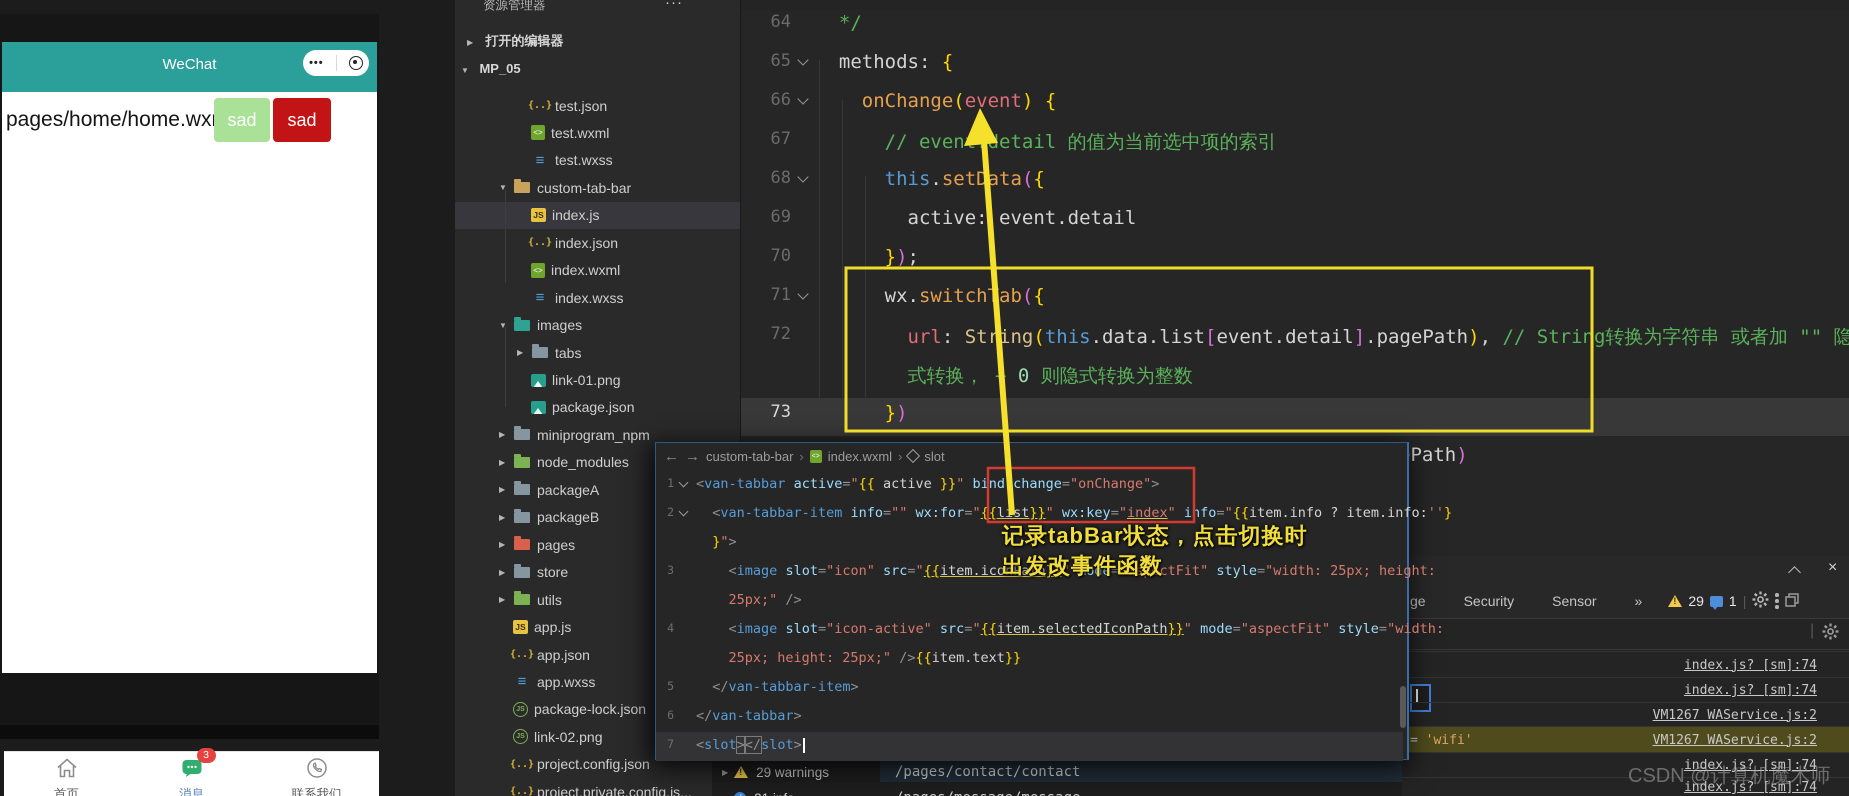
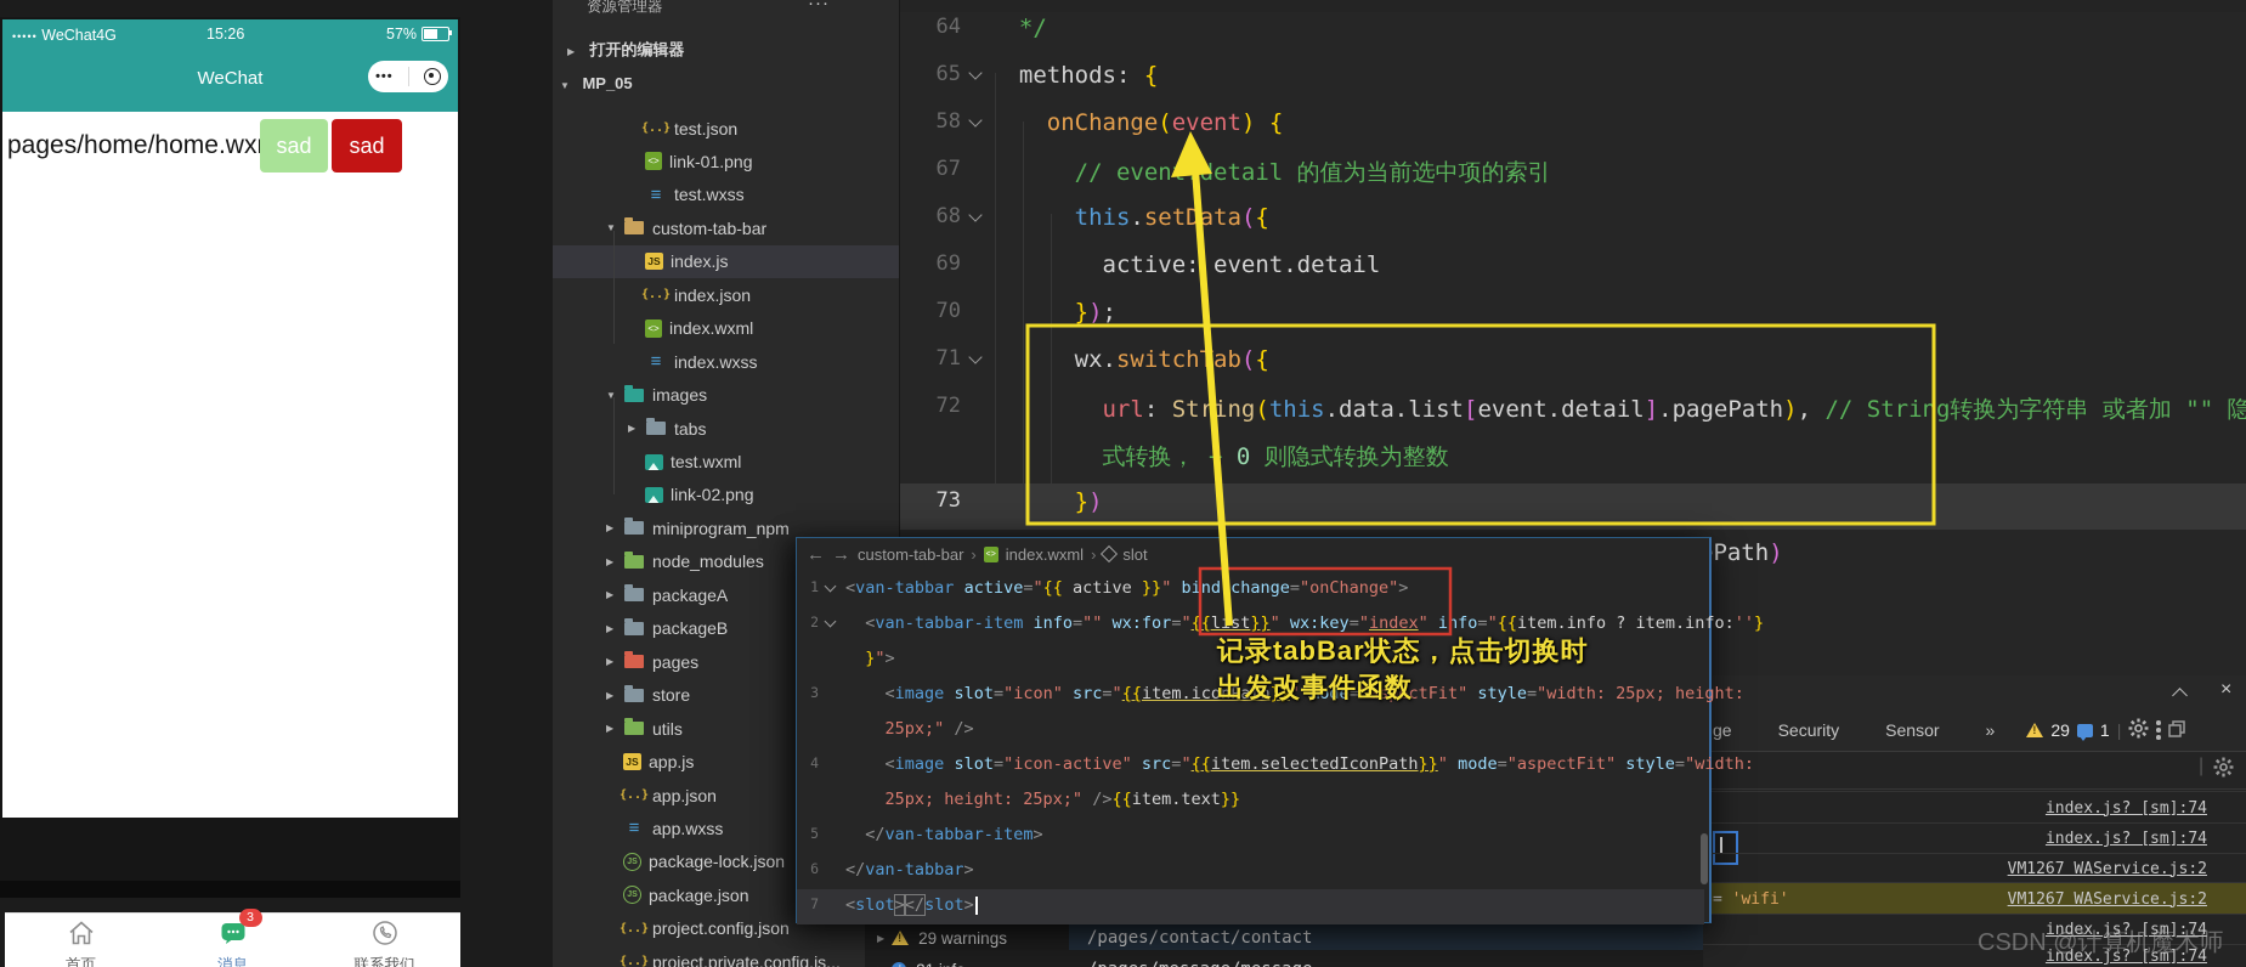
+ ••••• WeChat4G
+ 15:26
+ 57%
  WeChat
  •••
  pages/home/home.wx
  sad
  sad
  首页
  3
  消息
  联系我们
  资源管理器
  ···
  ▶ 打开的编辑器
  ▼ MP_05
  {..
  test.json
  <>
- test.wxml
+ link-01.png
  ≡
  test.wxss
  ▼
  custom-tab-bar
  JS
  index.js
  {..
  index.json
  <>
  index.wxml
  ≡
  index.wxss
  ▼
  images
  ▶
  tabs
- link-01.png
+ test.wxml
- package.json
+ link-02.png
  ▶
  miniprogram_npm
  ▶
  node_modules
  ▶
  packageA
  ▶
  packageB
  ▶
  pages
  ▶
  store
  ▶
  utils
  JS
  app.js
  {..
  app.json
  ≡
  app.wxss
  package-lock.json
- link-02.png
+ package.json
  {..
  project.config.json
  {..
  project.private.config.js...
  64
  */
  65
  methods: {
- 66
+ 58
  onChange(event) {
  67
  // evenetail 的值为当前选中项的索引
  68
  this.setData({
  69
  active: event.detail
  70
  });
  71
  wx.switchab({
  72
  url: String(this.data.list[event.detail].pagePath), // String转换为字符串 或者加 "" 隐
  式转换， 0 则隐式转换为整数
  73
  })
  Path)
  ×
  ge
  Security
  Sensor
  »
  29
  1
  |
  |
  index.js? [sm]:74
  index.js? [sm]:74
  VM1267 WAService.js:2
  = 'wifi'
  VM1267 WAService.js:2
  index.js? [sm]:74
  index.js? [sm]:74
  ←
  →
  custom-tab-bar
  ›
  index.wxml
  ›
  slot
  1
  <van-tabbar active="{{ active }}" bindchange="onChange">
  2
  <van-tabbar-item info="" wx:for="{{lst}}" wx:key="index" info="{{item.info ? item.info:''}
  }">
  3
  <image slot="icon" src="{{item.iconPath}}" mode="aspectFit" style="width: 25px; height:
  25px;" />
  4
  <image slot="icon-active" src="{{item.selectedIconPath}}" mode="aspectFit" style="width:
  25px; height: 25px;" />{{item.text}}
  5
  </van-tabbar-item>
  6
  </van-tabbar>
  7
  <slot></slot>
  ▶
  29 warnings
  /pages/contact/contact
  记录tabBar状态，点击切换时
  出发改事件函数
  CSDN @计算机魔术师
